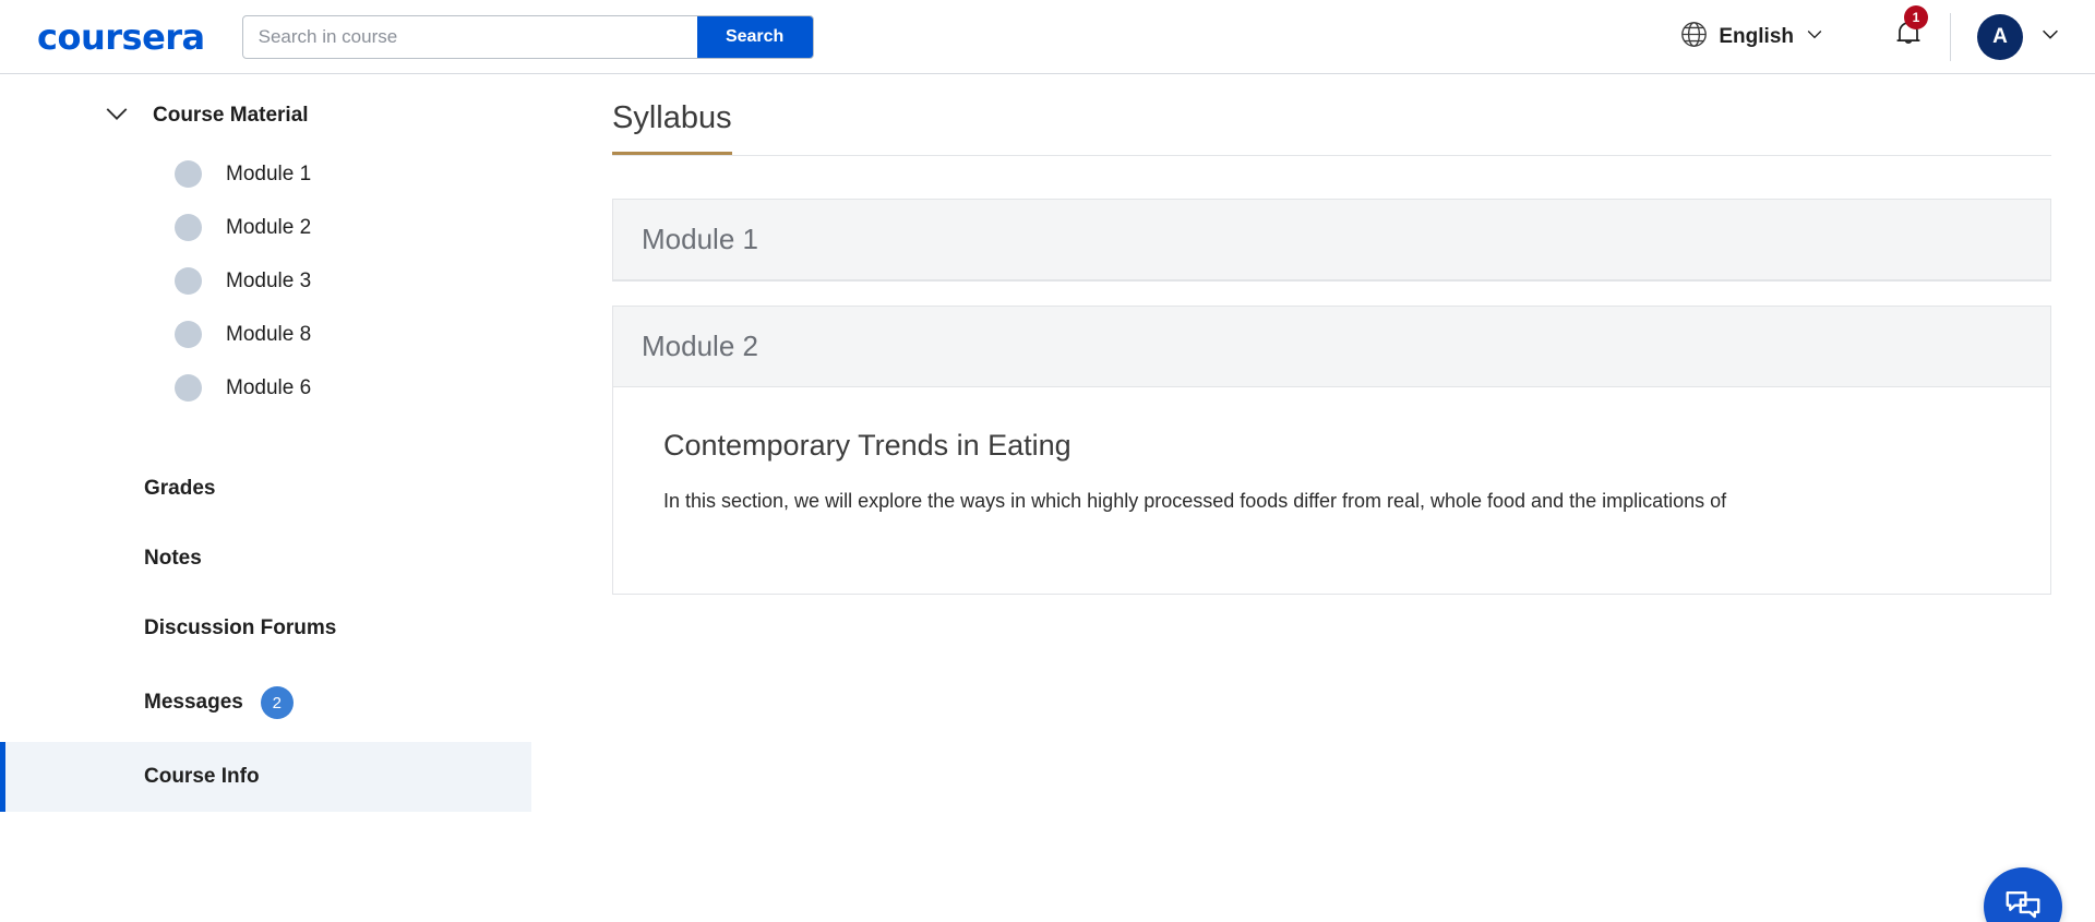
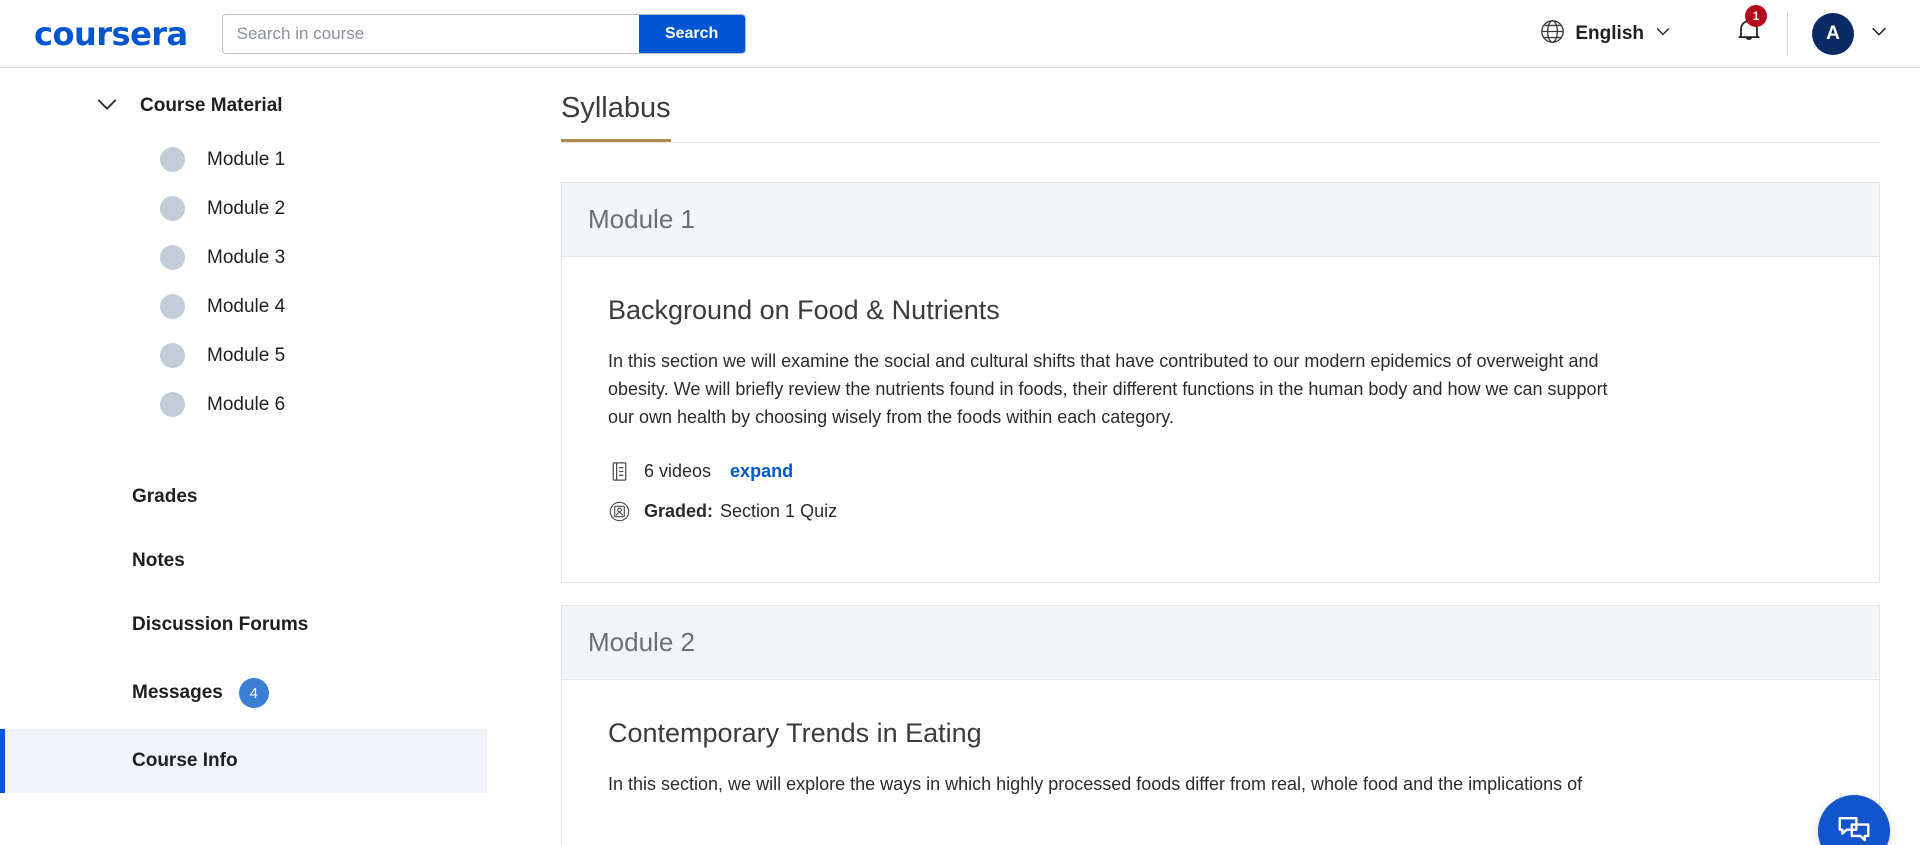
  coursera
  Search in course
  Search
  English
  1
  A
  Course Material
  Module 1
  Module 2
  Module 3
- Module 8
+ Module 4
+ Module 5
  Module 6
  Grades
  Notes
  Discussion Forums
  Messages
- 2
+ 4
  Course Info
  Syllabus
  Module 1
+ Background on Food & Nutrients
+ In this section we will examine the social and cultural shifts that have contributed to our modern epidemics of overweight and obesity. We will briefly review the nutrients found in foods, their different functions in the human body and how we can support our own health by choosing wisely from the foods within each category.
+ 6 videos
+ expand
+ Graded:
+ Section 1 Quiz
  Module 2
  Contemporary Trends in Eating
  In this section, we will explore the ways in which highly processed foods differ from real, whole food and the implications of
